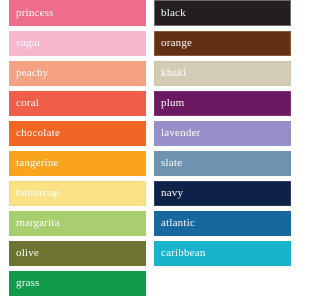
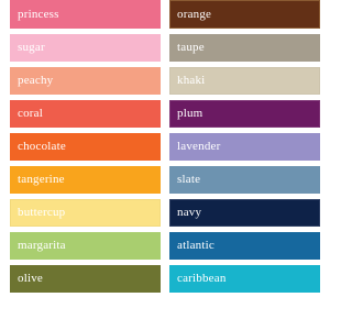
  princess
  sugar
  peachy
  coral
  chocolate
  tangerine
  buttercup
  margarita
  olive
- grass
- black
  orange
+ taupe
  khaki
  plum
  lavender
  slate
  navy
  atlantic
  caribbean
